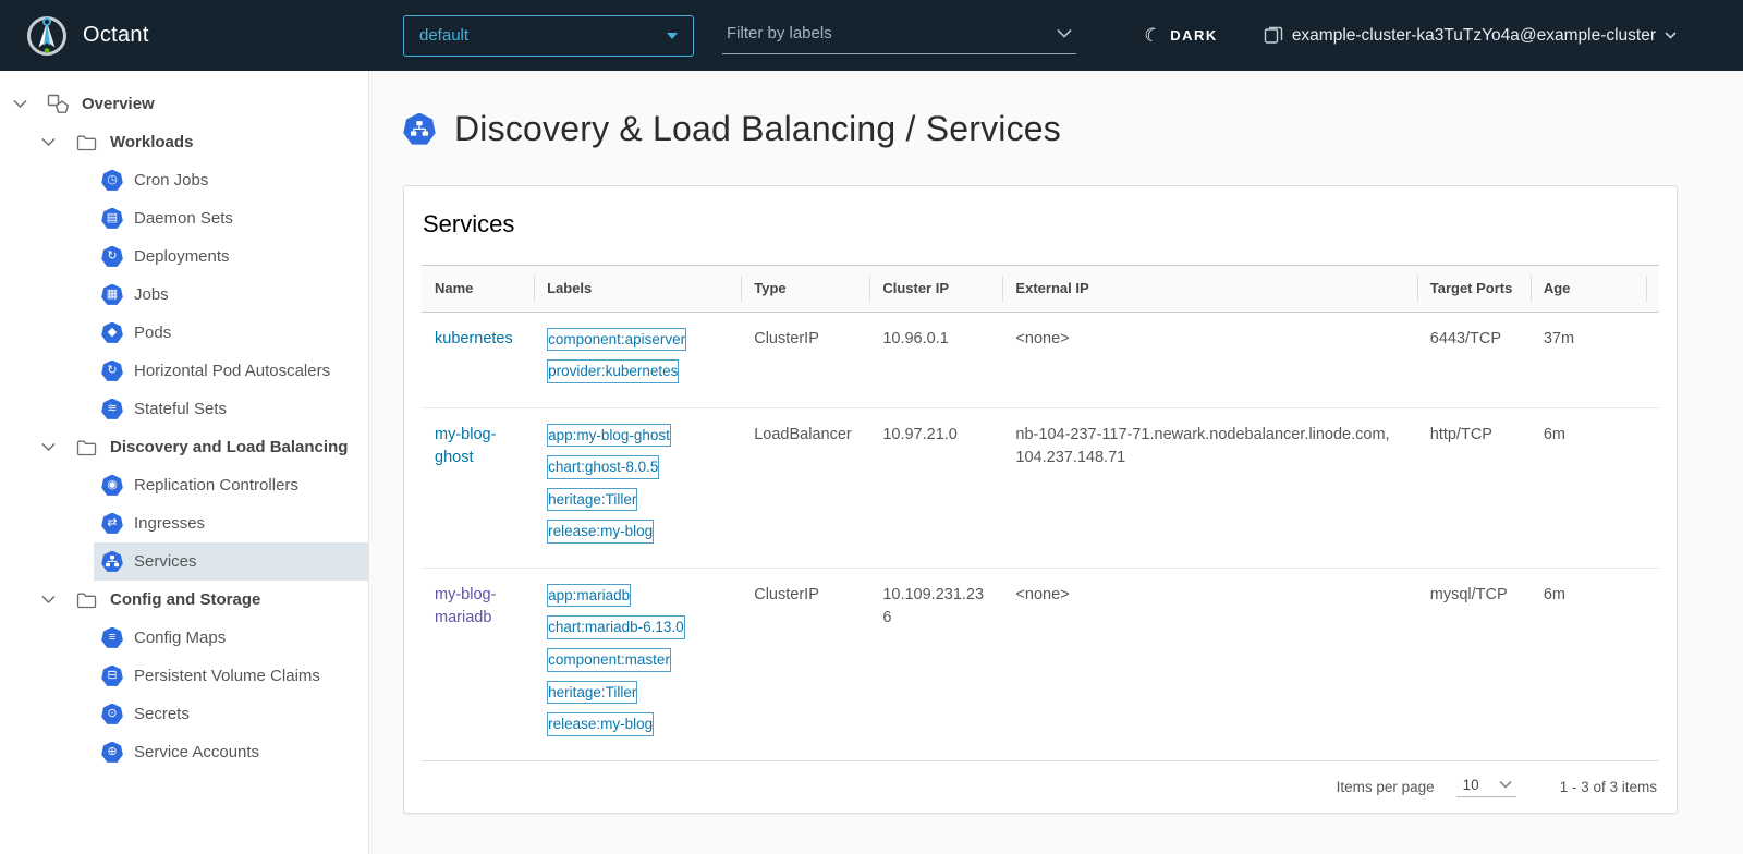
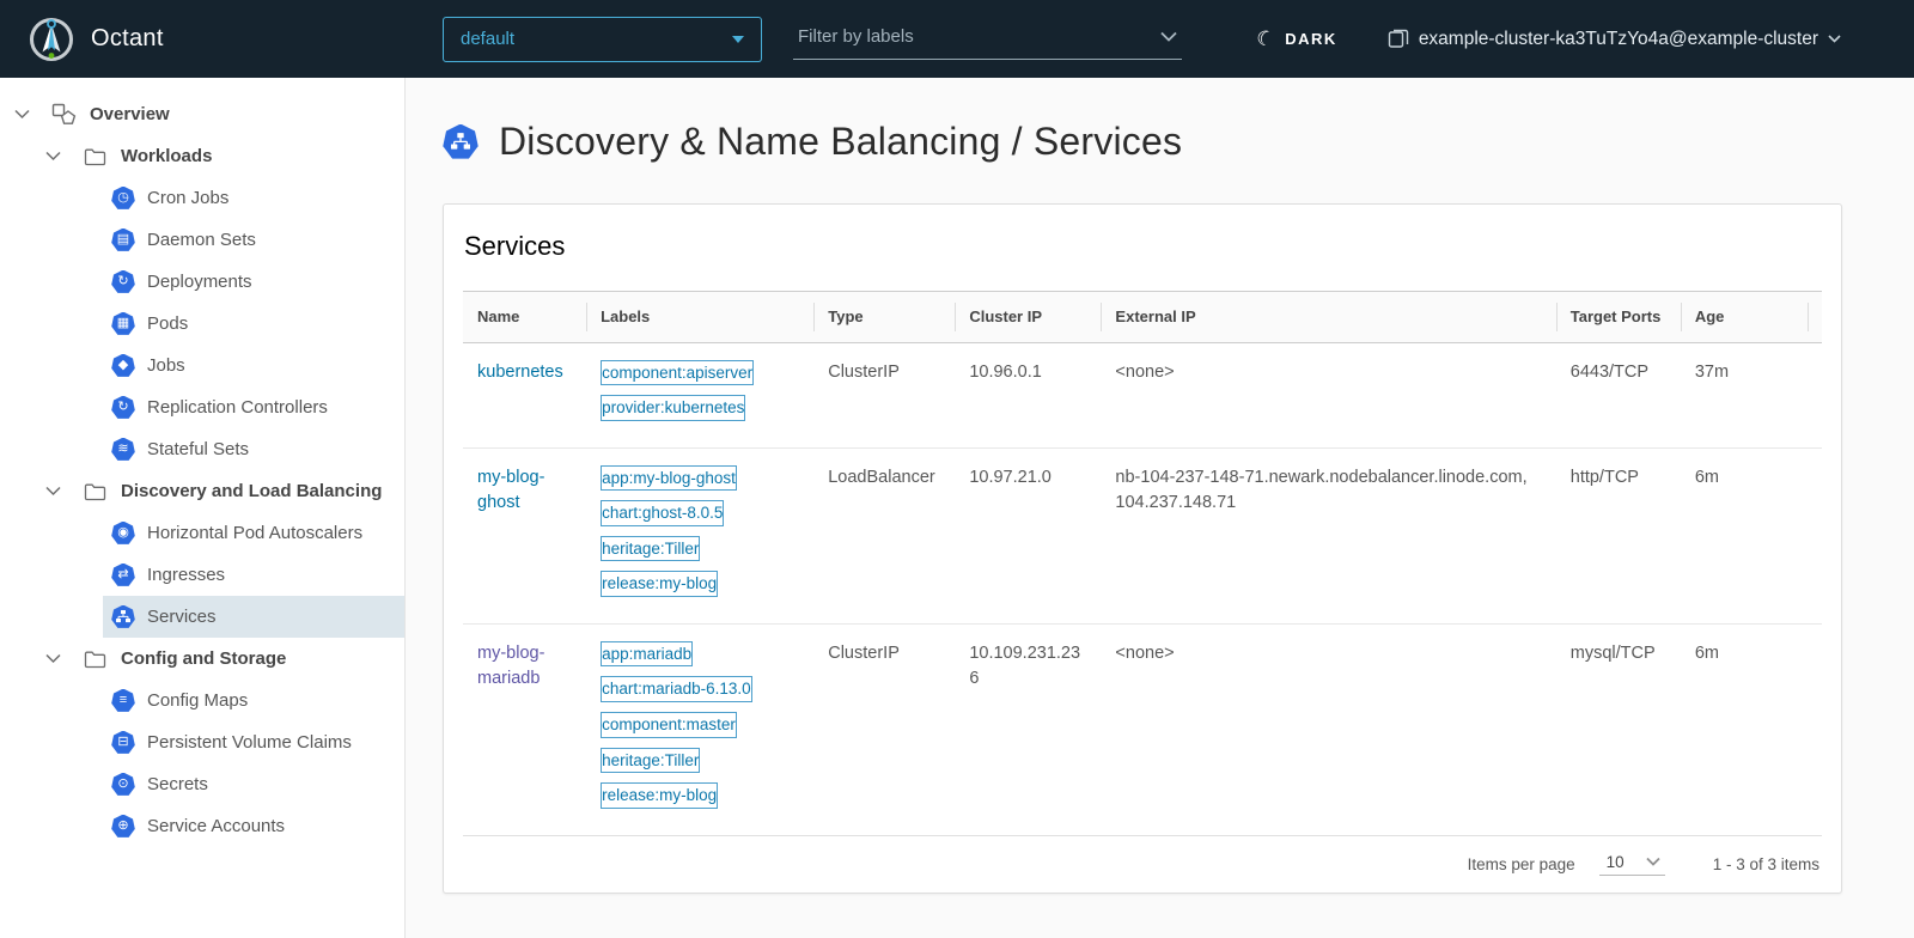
  Octant
  default
  Filter by labels
  DARK
  example-cluster-ka3TuTzYo4a@example-cluster
  Overview
  Workloads
  ◷
  Cron Jobs
  ▤
  Daemon Sets
  ↻
  Deployments
  ▦
- Jobs
+ Pods
  ◆
- Pods
+ Jobs
  ↻
- Horizontal Pod Autoscalers
+ Replication Controllers
  ≋
  Stateful Sets
  Discovery and Load Balancing
  ◉
- Replication Controllers
+ Horizontal Pod Autoscalers
  ⇄
  Ingresses
  Services
  Config and Storage
  ≡
  Config Maps
  ⊟
  Persistent Volume Claims
  ⊙
  Secrets
  ⊕
  Service Accounts
- Discovery & Load Balancing / Services
+ Discovery & Name Balancing / Services
  Services
  Name	Labels	Type	Cluster IP	External IP	Target Ports	Age
  kubernetes
  component:apiserver
  provider:kubernetes
  		ClusterIP	10.96.0.1	<none>	6443/TCP	37m
  my-blog-ghost
  app:my-blog-ghost
  chart:ghost-8.0.5
  heritage:Tiller
  release:my-blog
- 		LoadBalancer	10.97.21.0	nb-104-237-117-71.newark.nodebalancer.linode.com, 104.237.148.71	http/TCP	6m
+ 		LoadBalancer	10.97.21.0	nb-104-237-148-71.newark.nodebalancer.linode.com, 104.237.148.71	http/TCP	6m
  my-blog-mariadb
  app:mariadb
  chart:mariadb-6.13.0
  component:master
  heritage:Tiller
  release:my-blog
  		ClusterIP	10.109.231.236	<none>	mysql/TCP	6m
  Items per page
  10
  1 - 3 of 3 items
